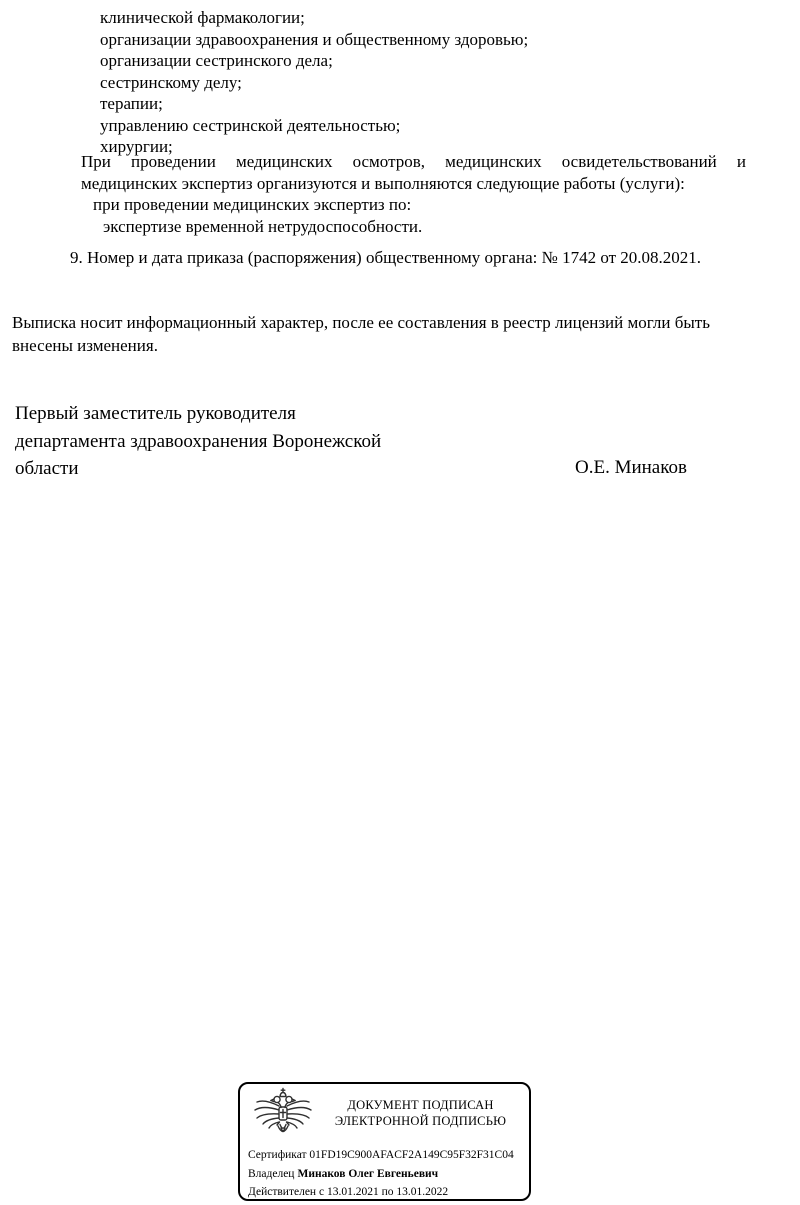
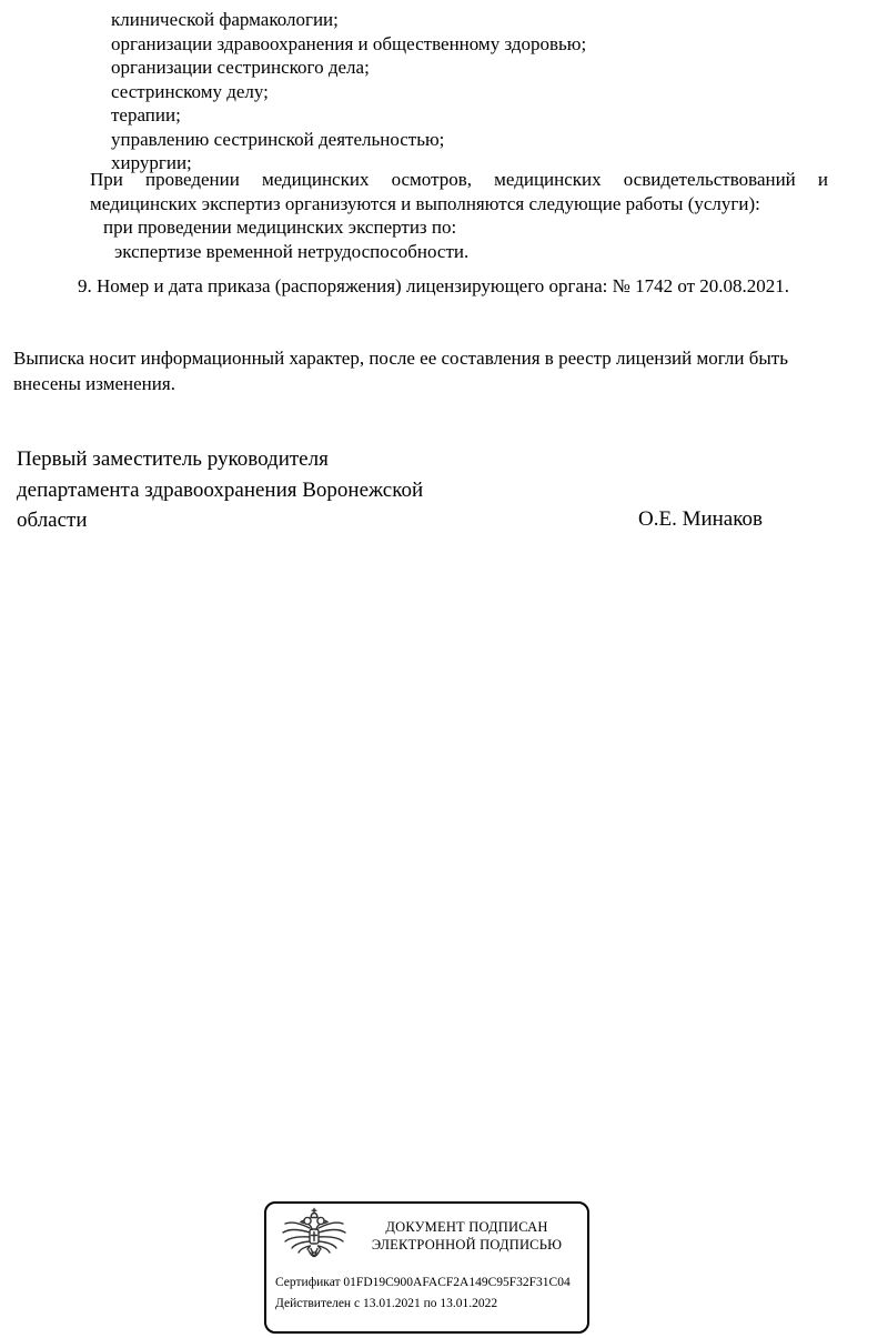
  клинической фармакологии;
  организации здравоохранения и общественному здоровью;
  организации сестринского дела;
  сестринскому делу;
  терапии;
  управлению сестринской деятельностью;
  хирургии;
  При проведении медицинских осмотров, медицинских освидетельствований и
  медицинских экспертиз организуются и выполняются следующие работы (услуги):
  при проведении медицинских экспертиз по:
  экспертизе временной нетрудоспособности.
- 9. Номер и дата приказа (распоряжения) общественному органа: № 1742 от 20.08.2021.
+ 9. Номер и дата приказа (распоряжения) лицензирующего органа: № 1742 от 20.08.2021.
  Выписка носит информационный характер, после ее составления в реестр лицензий могли быть
  внесены изменения.
  Первый заместитель руководителя
  департамента здравоохранения Воронежской
  области
  О.Е. Минаков
  ДОКУМЕНТ ПОДПИСАН
  ЭЛЕКТРОННОЙ ПОДПИСЬЮ
  Сертификат 01FD19C900AFACF2A149C95F32F31C04
- Владелец Минаков Олег Евгеньевич
  Действителен с 13.01.2021 по 13.01.2022
